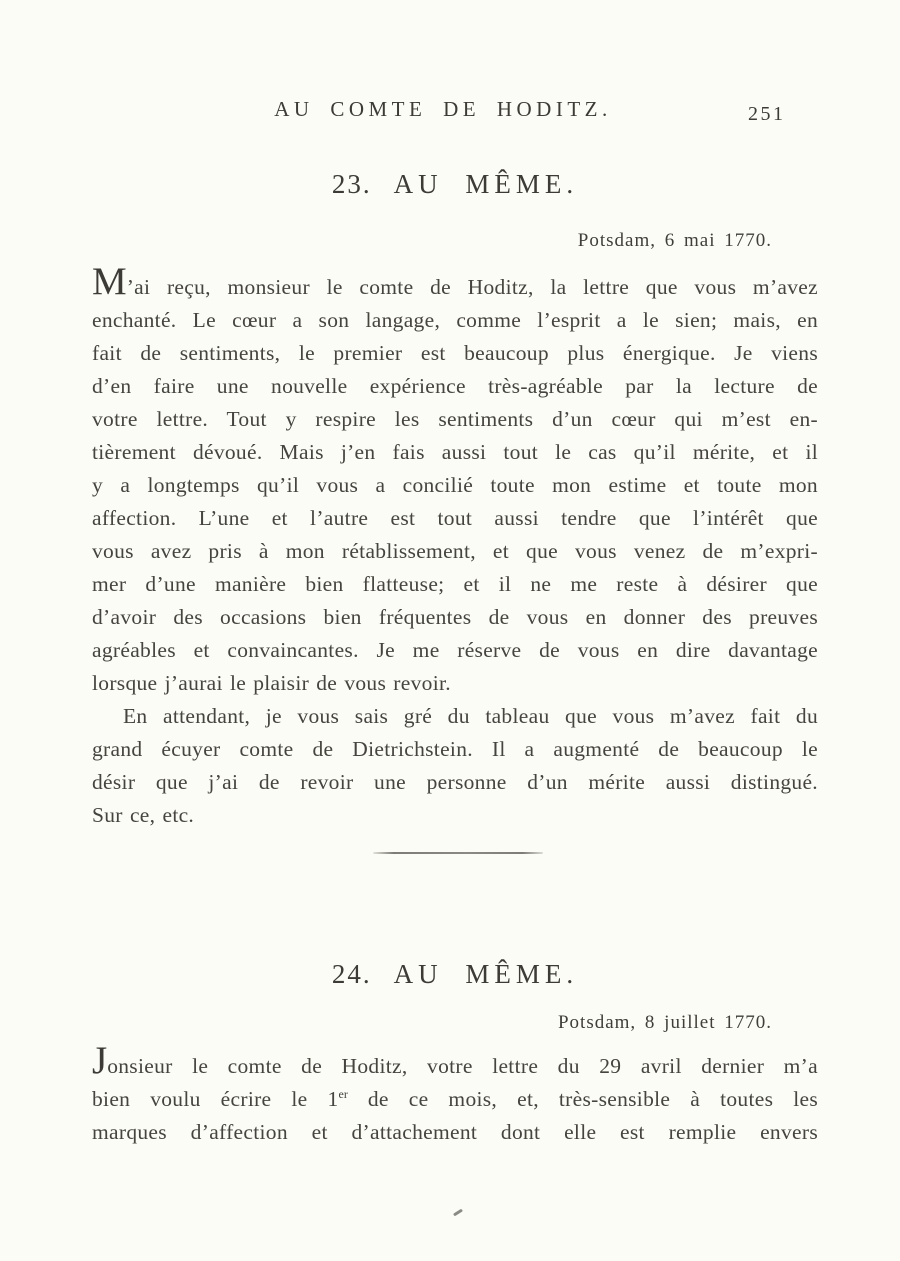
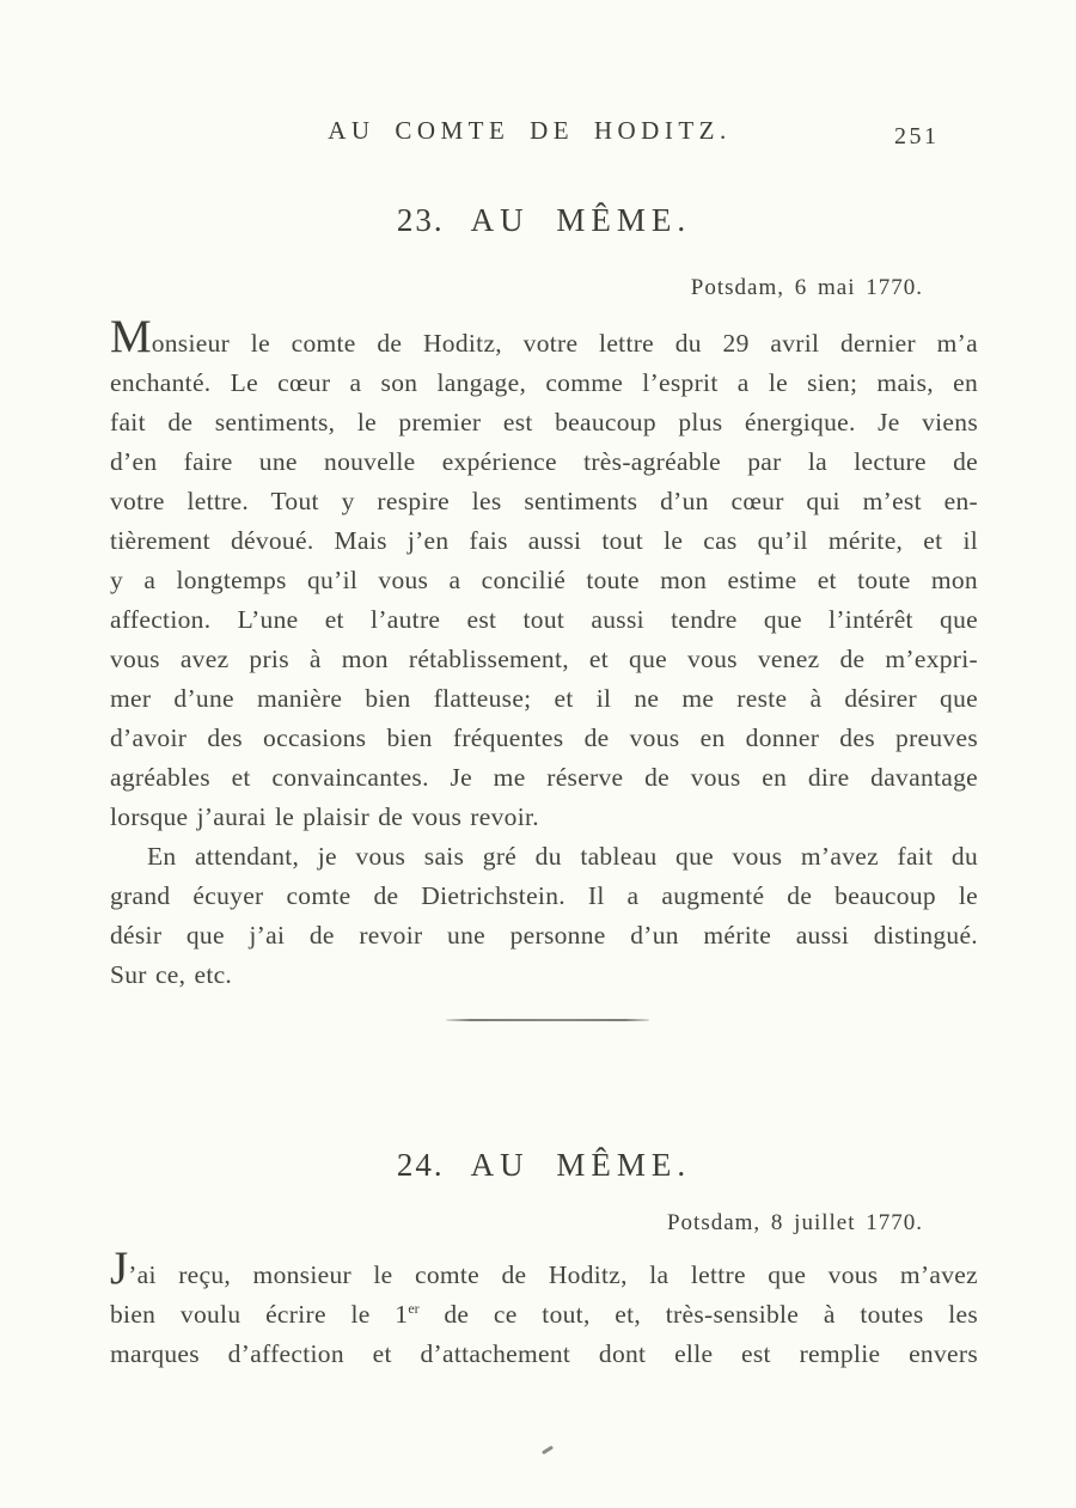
  AU COMTE DE HODITZ.
  251
  23. AU MÊME.
  Potsdam, 6 mai 1770.
- M’ai reçu, monsieur le comte de Hoditz, la lettre que vous m’avez
+ Monsieur le comte de Hoditz, votre lettre du 29 avril dernier m’a
  enchanté. Le cœur a son langage, comme l’esprit a le sien; mais, en
  fait de sentiments, le premier est beaucoup plus énergique. Je viens
  d’en faire une nouvelle expérience très-agréable par la lecture de
  votre lettre. Tout y respire les sentiments d’un cœur qui m’est en-
  tièrement dévoué. Mais j’en fais aussi tout le cas qu’il mérite, et il
  y a longtemps qu’il vous a concilié toute mon estime et toute mon
  affection. L’une et l’autre est tout aussi tendre que l’intérêt que
  vous avez pris à mon rétablissement, et que vous venez de m’expri-
  mer d’une manière bien flatteuse; et il ne me reste à désirer que
  d’avoir des occasions bien fréquentes de vous en donner des preuves
  agréables et convaincantes. Je me réserve de vous en dire davantage
  lorsque j’aurai le plaisir de vous revoir.
  En attendant, je vous sais gré du tableau que vous m’avez fait du
  grand écuyer comte de Dietrichstein. Il a augmenté de beaucoup le
  désir que j’ai de revoir une personne d’un mérite aussi distingué.
  Sur ce, etc.
  24. AU MÊME.
  Potsdam, 8 juillet 1770.
- Jonsieur le comte de Hoditz, votre lettre du 29 avril dernier m’a
+ J’ai reçu, monsieur le comte de Hoditz, la lettre que vous m’avez
- bien voulu écrire le 1er de ce mois, et, très-sensible à toutes les
+ bien voulu écrire le 1er de ce tout, et, très-sensible à toutes les
  marques d’affection et d’attachement dont elle est remplie envers
